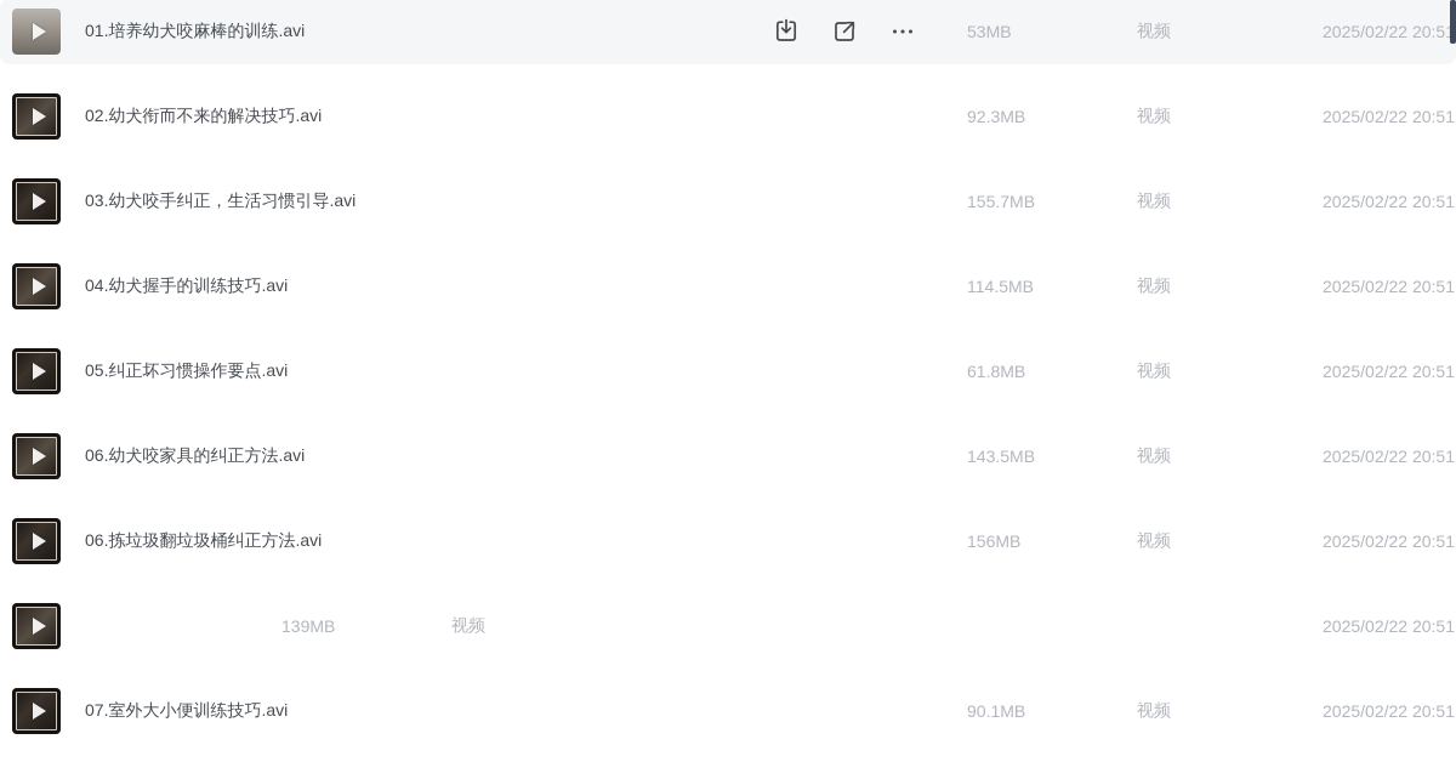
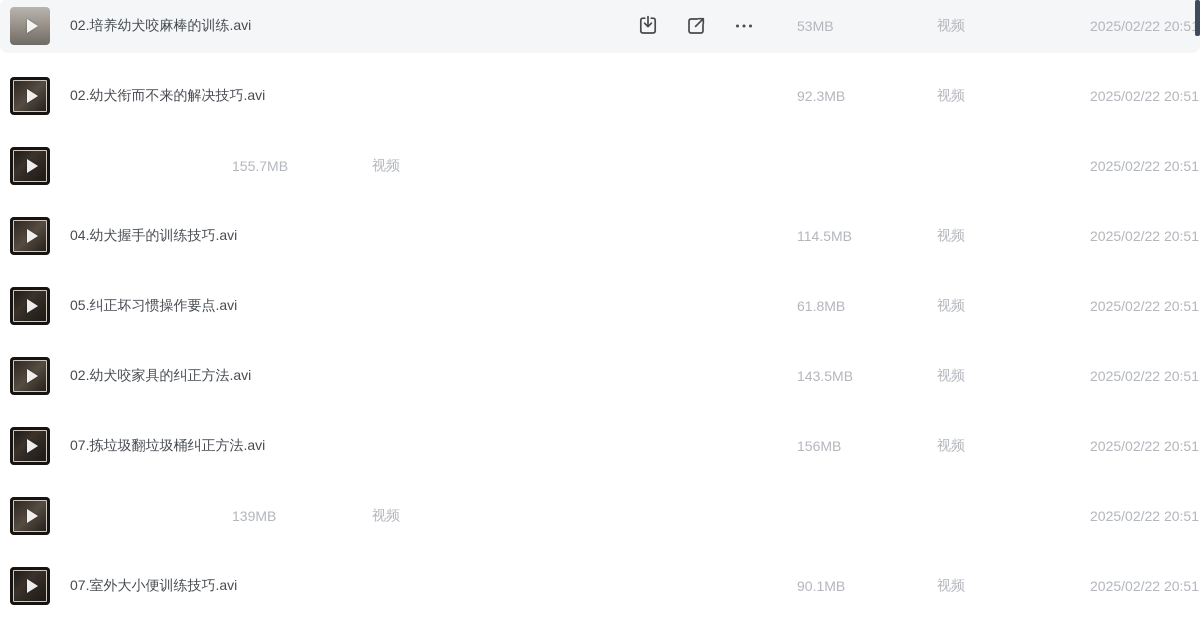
- 01.培养幼犬咬麻棒的训练.avi
+ 02.培养幼犬咬麻棒的训练.avi
  53MB
  视频
  2025/02/22 20:5
  02.幼犬衔而不来的解决技巧.avi
  92.3MB
  视频
  2025/02/22 20:51
- 03.幼犬咬手纠正，生活习惯引导.avi
  155.7MB
  视频
  2025/02/22 20:51
  04.幼犬握手的训练技巧.avi
  114.5MB
  视频
  2025/02/22 20:51
  05.纠正坏习惯操作要点.avi
  61.8MB
  视频
  2025/02/22 20:51
- 06.幼犬咬家具的纠正方法.avi
+ 02.幼犬咬家具的纠正方法.avi
  143.5MB
  视频
  2025/02/22 20:51
- 06.拣垃圾翻垃圾桶纠正方法.avi
+ 07.拣垃圾翻垃圾桶纠正方法.avi
  156MB
  视频
  2025/02/22 20:51
  139MB
  视频
  2025/02/22 20:51
  07.室外大小便训练技巧.avi
  90.1MB
  视频
  2025/02/22 20:51
